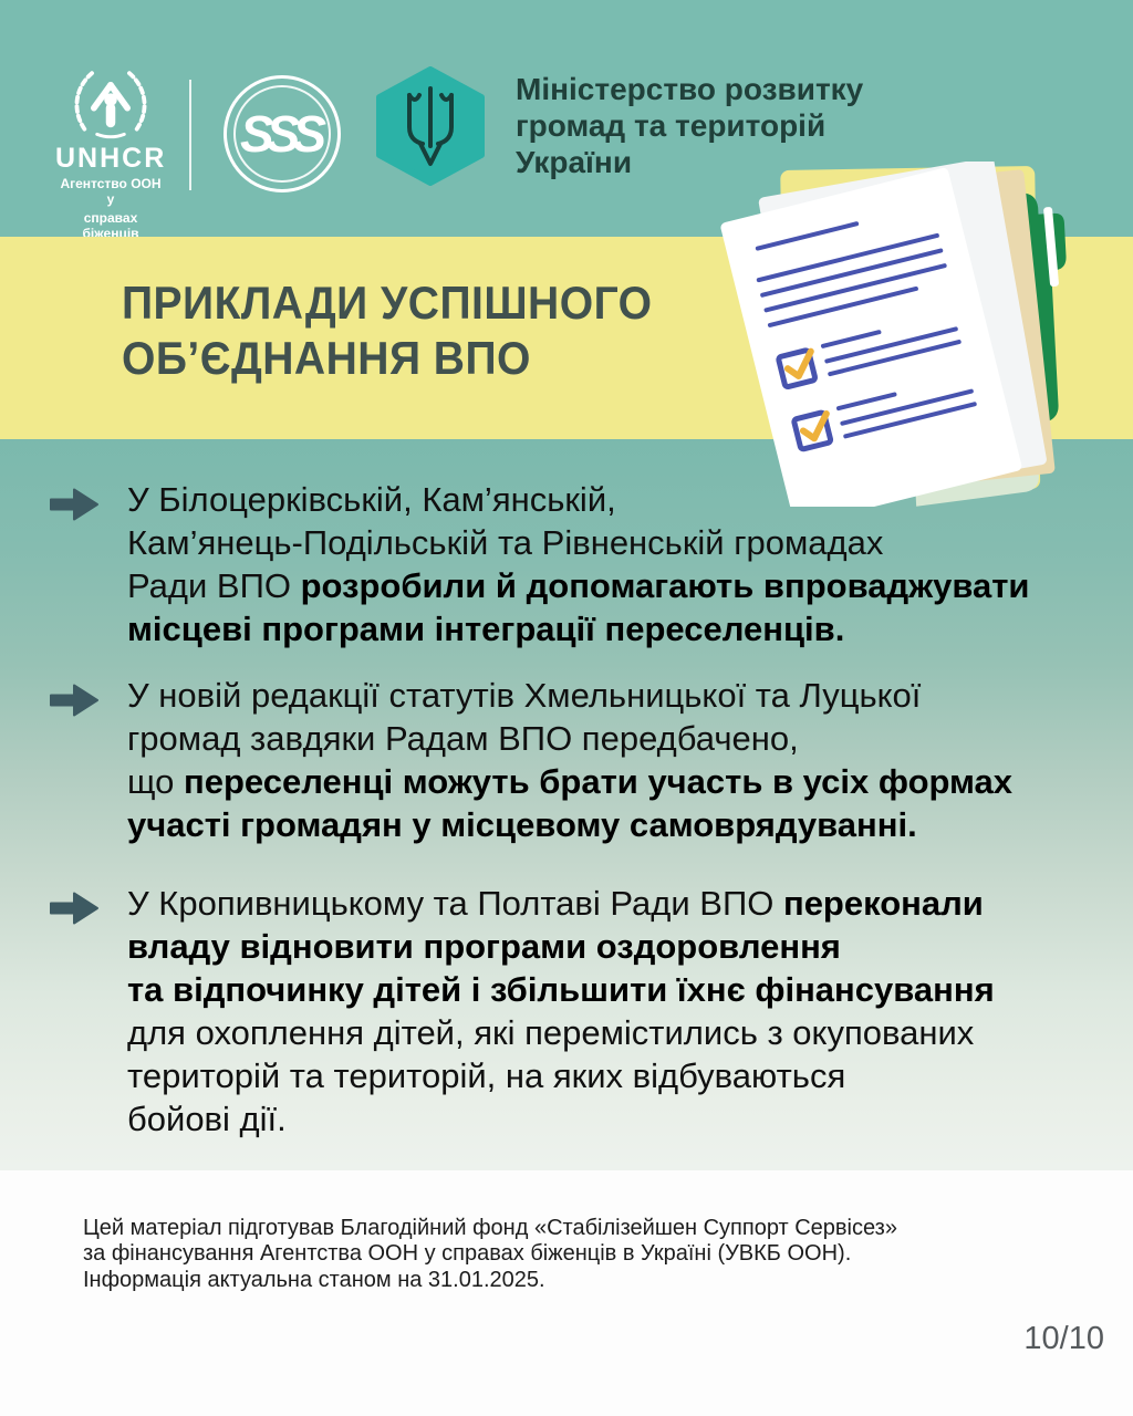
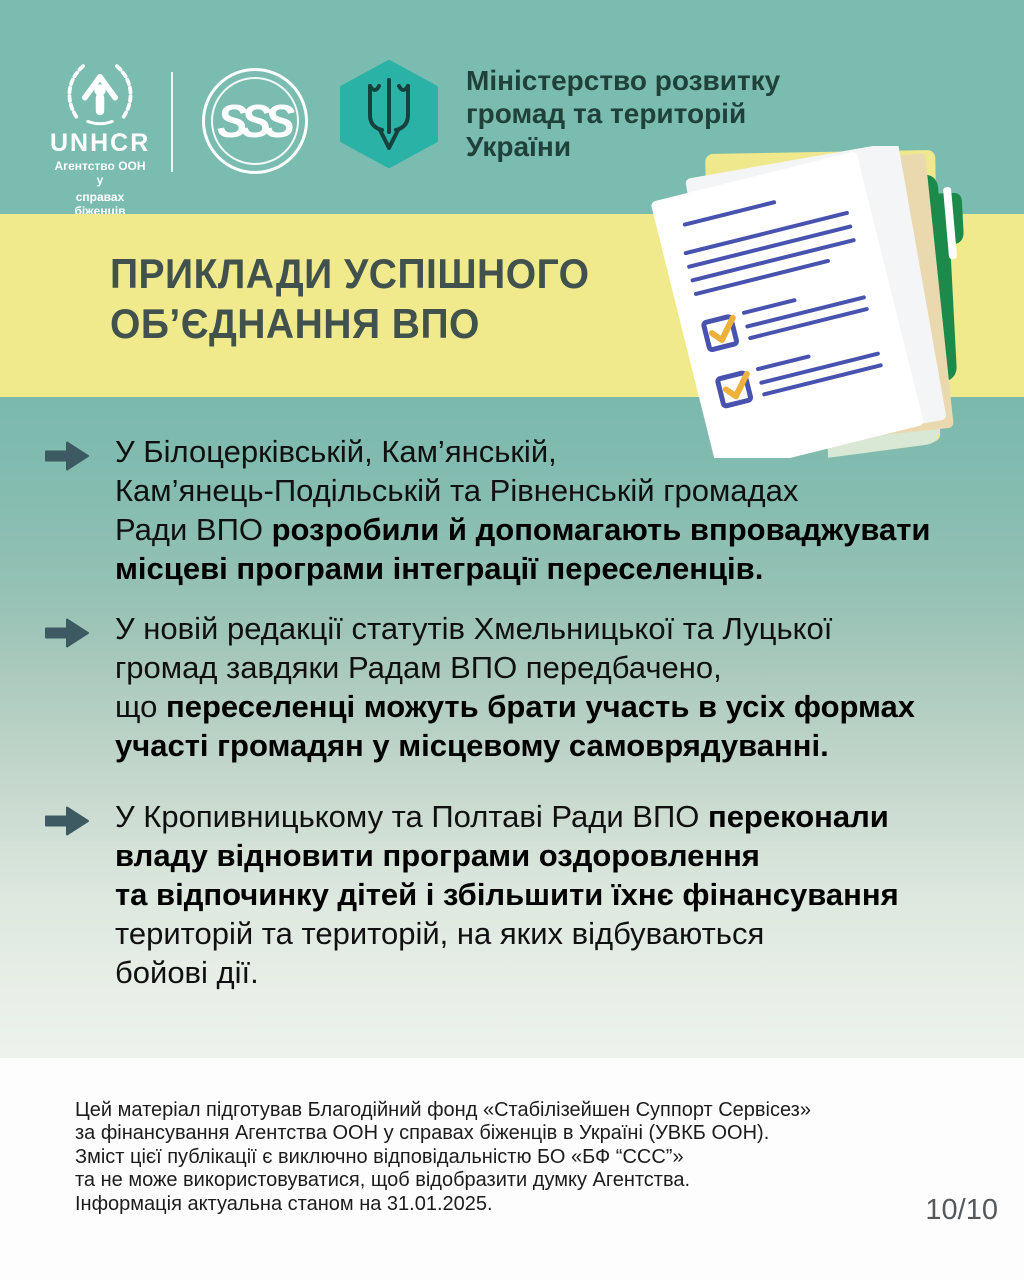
  UNHCR
  Агентство ООН у
  справах біженців
  SSS
  Міністерство розвитку
  громад та територій
  України
  ПРИКЛАДИ УСПІШНОГО
  ОБ’ЄДНАННЯ ВПО
  У Білоцерківській, Кам’янській,
  Кам’янець-Подільській та Рівненській громадах
  Ради ВПО розробили й допомагають впроваджувати
  місцеві програми інтеграції переселенців.
  У новій редакції статутів Хмельницької та Луцької
  громад завдяки Радам ВПО передбачено,
  що переселенці можуть брати участь в усіх формах
  участі громадян у місцевому самоврядуванні.
  У Кропивницькому та Полтаві Ради ВПО переконали
  владу відновити програми оздоровлення
  та відпочинку дітей і збільшити їхнє фінансування
- для охоплення дітей, які перемістились з окупованих
  територій та територій, на яких відбуваються
  бойові дії.
  Цей матеріал підготував Благодійний фонд «Стабілізейшен Суппорт Сервісез»
  за фінансування Агентства ООН у справах біженців в Україні (УВКБ ООН).
+ Зміст цієї публікації є виключно відповідальністю БО «БФ “ССС”»
+ та не може використовуватися, щоб відобразити думку Агентства.
  Інформація актуальна станом на 31.01.2025.
  10/10
